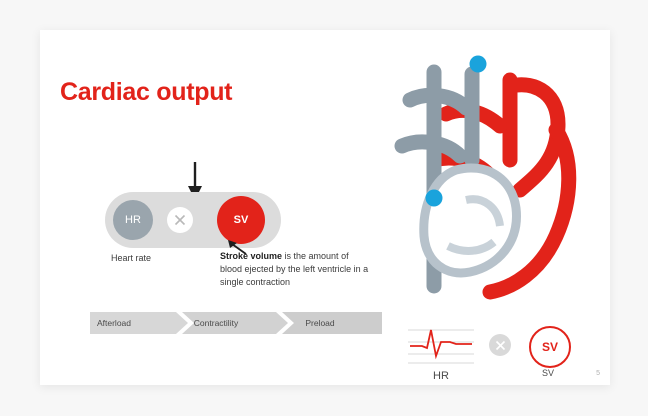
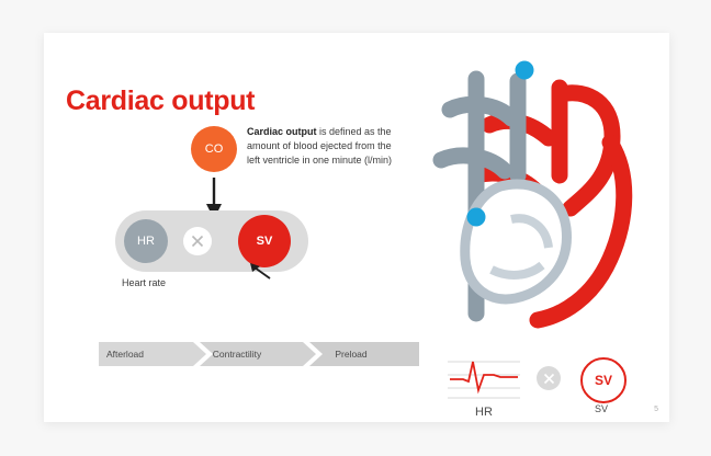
  Cardiac output
+ CO
+ Cardiac output is defined as the amount of blood ejected from the left ventricle in one minute (l/min)
  HR
  SV
  Heart rate
- Stroke volume is the amount of blood ejected by the left ventricle in a single contraction
  Afterload
  Contractility
  Preload
  SV
  HR
  SV
